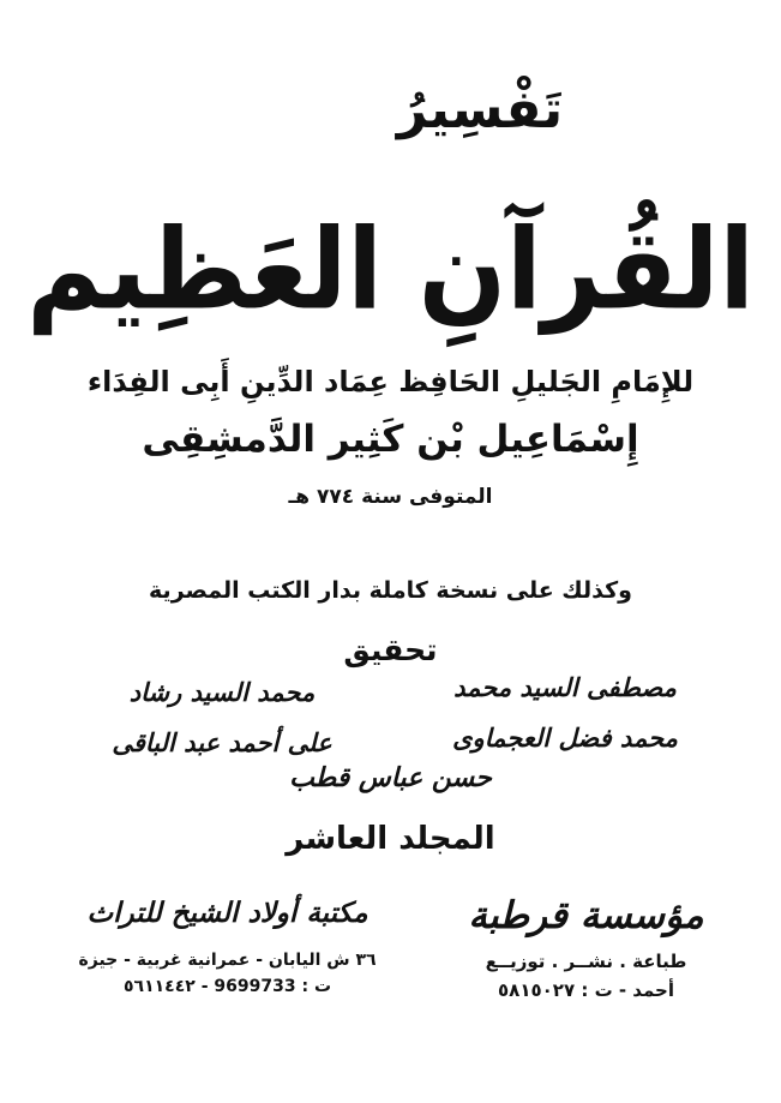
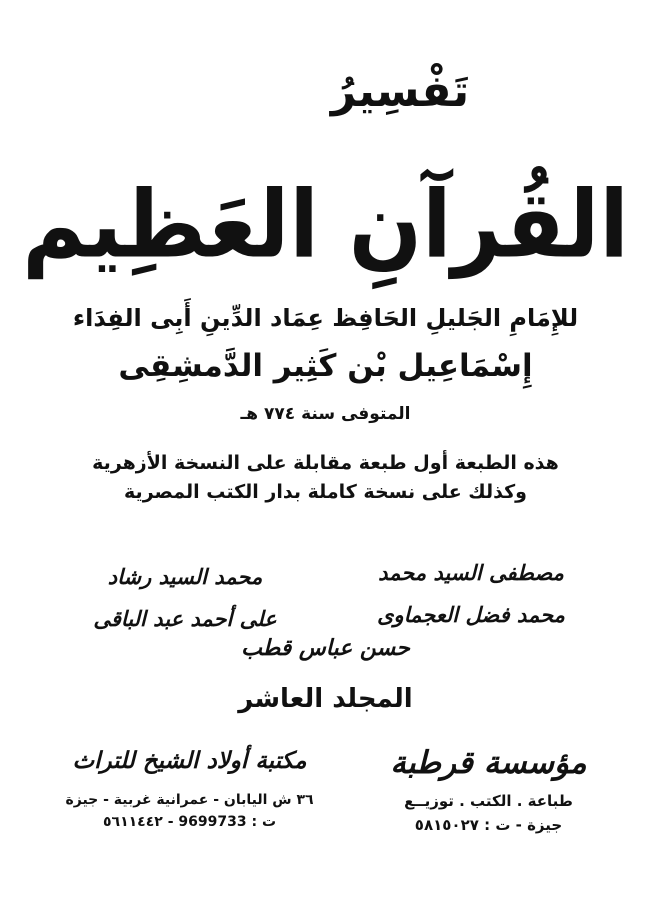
  تَفْسِيرُ
  القُرآنِ العَظِيم
  للإِمَامِ الجَليلِ الحَافِظ عِمَاد الدِّينِ أَبِى الفِدَاء
  إِسْمَاعِيل بْن كَثِير الدَّمشِقِى
  المتوفى سنة ٧٧٤ هـ
+ هذه الطبعة أول طبعة مقابلة على النسخة الأزهرية
  وكذلك على نسخة كاملة بدار الكتب المصرية
- تحقيق
  مصطفى السيد محمد
  محمد فضل العجماوى
  محمد السيد رشاد
  على أحمد عبد الباقى
  حسن عباس قطب
  المجلد العاشر
  مؤسسة قرطبة
- طباعة . نشــر . توزيــع
+ طباعة . الكتب . توزيــع
- أحمد - ت : ٥٨١٥٠٢٧
+ جيزة - ت : ٥٨١٥٠٢٧
  مكتبة أولاد الشيخ للتراث
  ٣٦ ش اليابان - عمرانية غربية - جيزة
  ت : 9699733 - ٥٦١١٤٤٢
